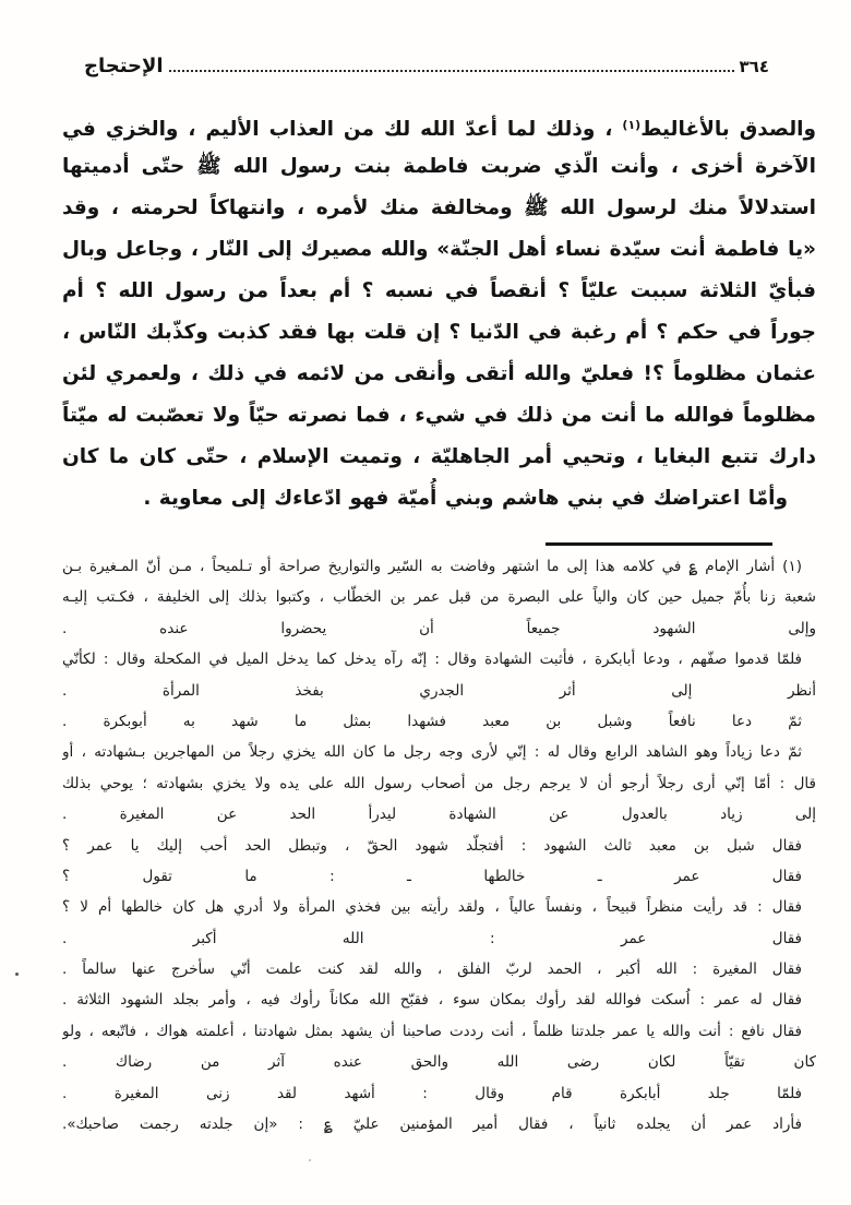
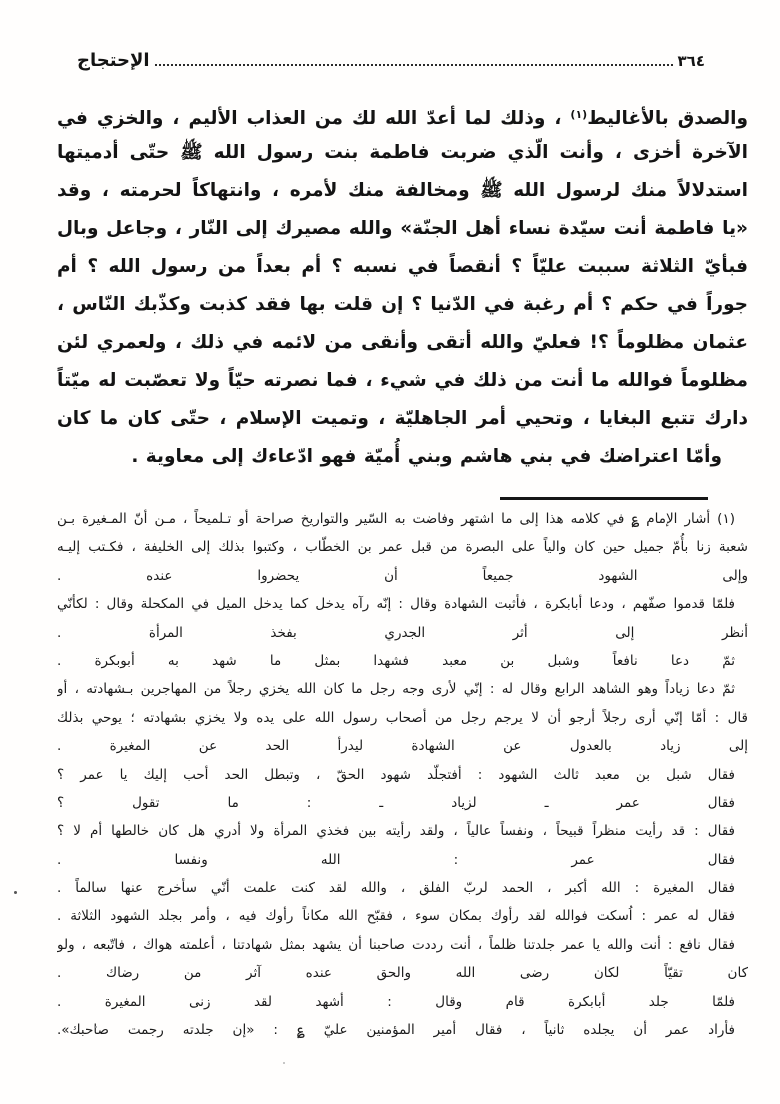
  ٣٦٤
  الإحتجاج
  والصدق بالأغاليط(١) ، وذلك لما أعدّ الله لك من العذاب الأليم ، والخزي في
  الآخرة أخزى ، وأنت الّذي ضربت فاطمة بنت رسول الله ﷺ حتّى أدميتها
  استدلالاً منك لرسول الله ﷺ ومخالفة منك لأمره ، وانتهاكاً لحرمته ، وقد
  «يا فاطمة أنت سيّدة نساء أهل الجنّة» والله مصيرك إلى النّار ، وجاعل وبال
  فبأيّ الثلاثة سببت عليّاً ؟ أنقصاً في نسبه ؟ أم بعداً من رسول الله ؟ أم
  جوراً في حكم ؟ أم رغبة في الدّنيا ؟ إن قلت بها فقد كذبت وكذّبك النّاس ،
  عثمان مظلوماً ؟! فعليّ والله أتقى وأنقى من لائمه في ذلك ، ولعمري لئن
  مظلوماً فوالله ما أنت من ذلك في شيء ، فما نصرته حيّاً ولا تعصّبت له ميّتاً
  دارك تتبع البغايا ، وتحيي أمر الجاهليّة ، وتميت الإسلام ، حتّى كان ما كان
  وأمّا اعتراضك في بني هاشم وبني أُميّة فهو ادّعاءك إلى معاوية .
  (١) أشار الإمام ؏ في كلامه هذا إلى ما اشتهر وفاضت به السّير والتواريخ صراحة أو تـلميحاً ، مـن أنّ المـغيرة بـن
  شعبة زنا بأُمّ جميل حين كان والياً على البصرة من قبل عمر بن الخطّاب ، وكتبوا بذلك إلى الخليفة ، فكـتب إليـه
  وإلى الشهود جميعاً أن يحضروا عنده .
  فلمّا قدموا صفّهم ، ودعا أبابكرة ، فأثبت الشهادة وقال : إنّه رآه يدخل كما يدخل الميل في المكحلة وقال : لكأنّي
  أنظر إلى أثر الجدري بفخذ المرأة .
  ثمّ دعا نافعاً وشبل بن معبد فشهدا بمثل ما شهد به أبوبكرة .
  ثمّ دعا زياداً وهو الشاهد الرابع وقال له : إنّي لأرى وجه رجل ما كان الله يخزي رجلاً من المهاجرين بـشهادته ، أو
  قال : أمّا إنّي أرى رجلاً أرجو أن لا يرجم رجل من أصحاب رسول الله على يده ولا يخزي بشهادته ؛ يوحي بذلك
  إلى زياد بالعدول عن الشهادة ليدرأ الحد عن المغيرة .
  فقال شبل بن معبد ثالث الشهود : أفتجلّد شهود الحقّ ، وتبطل الحد أحب إليك يا عمر ؟
- فقال عمر ـ خالطها ـ : ما تقول ؟
+ فقال عمر ـ لزياد ـ : ما تقول ؟
  فقال : قد رأيت منظراً قبيحاً ، ونفساً عالياً ، ولقد رأيته بين فخذي المرأة ولا أدري هل كان خالطها أم لا ؟
- فقال عمر : الله أكبر .
+ فقال عمر : الله ونفسا .
  فقال المغيرة : الله أكبر ، الحمد لربّ الفلق ، والله لقد كنت علمت أنّي سأخرج عنها سالماً .
  فقال له عمر : اُسكت فوالله لقد رأوك بمكان سوء ، فقبّح الله مكاناً رأوك فيه ، وأمر بجلد الشهود الثلاثة .
  فقال نافع : أنت والله يا عمر جلدتنا ظلماً ، أنت رددت صاحبنا أن يشهد بمثل شهادتنا ، أعلمته هواك ، فاتّبعه ، ولو
  كان تقيّاً لكان رضى الله والحق عنده آثر من رضاك .
  فلمّا جلد أبابكرة قام وقال : أشهد لقد زنى المغيرة .
  فأراد عمر أن يجلده ثانياً ، فقال أمير المؤمنين عليّ ؏ : «إن جلدته رجمت صاحبك».
